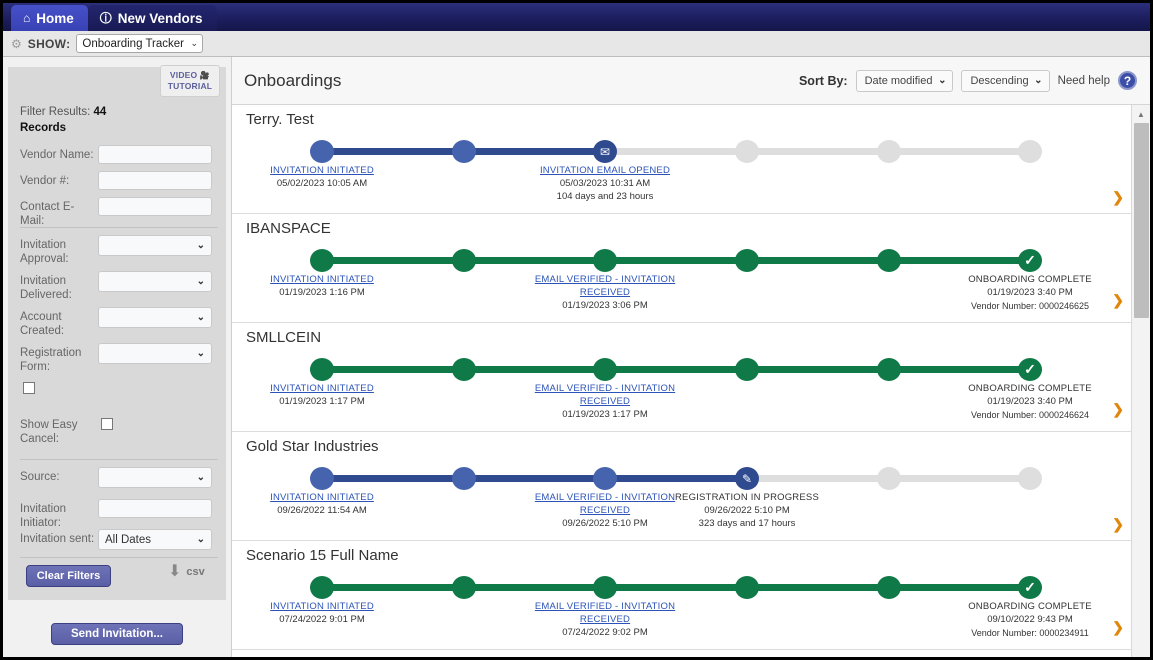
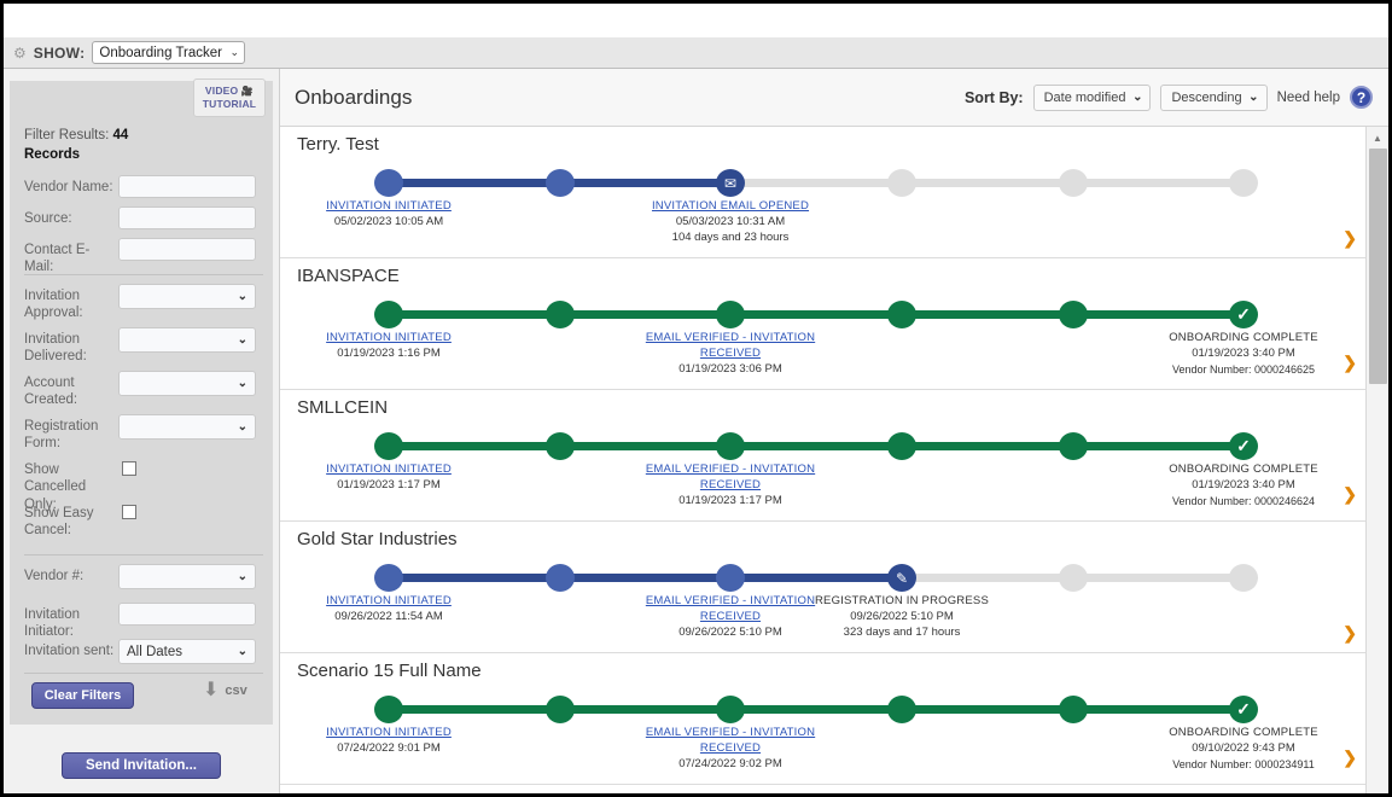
- ⌂
- Home
- ⓘ
- New Vendors
  ⚙
  SHOW:
  Onboarding Tracker
  ⌄
  VIDEO 🎥
  TUTORIAL
  Filter Results: 44
  Records
  Vendor Name:
- Vendor #:
+ Source:
  Contact E-Mail:
  Invitation Approval:
  ⌄
  Invitation Delivered:
  ⌄
  Account Created:
  ⌄
  Registration Form:
  ⌄
+ Show Cancelled Only:
  Show Easy Cancel:
- Source:
+ Vendor #:
  ⌄
  Invitation Initiator:
  Invitation sent:
  All Dates
  ⌄
  Clear Filters
  ⬇
  csv
  Send Invitation...
  Onboardings
  Sort By:
  Date modified
  ⌄
  Descending
  ⌄
  Need help
  ?
  Terry. Test
  ✉
  INVITATION INITIATED
  05/02/2023 10:05 AM
  INVITATION EMAIL OPENED
  05/03/2023 10:31 AM
  104 days and 23 hours
  ❯
  IBANSPACE
  ✓
  INVITATION INITIATED
  01/19/2023 1:16 PM
  EMAIL VERIFIED - INVITATION RECEIVED
  01/19/2023 3:06 PM
  ONBOARDING COMPLETE
  01/19/2023 3:40 PM
  Vendor Number: 0000246625
  ❯
  SMLLCEIN
  ✓
  INVITATION INITIATED
  01/19/2023 1:17 PM
  EMAIL VERIFIED - INVITATION RECEIVED
  01/19/2023 1:17 PM
  ONBOARDING COMPLETE
  01/19/2023 3:40 PM
  Vendor Number: 0000246624
  ❯
  Gold Star Industries
  ✎
  INVITATION INITIATED
  09/26/2022 11:54 AM
  EMAIL VERIFIED - INVITATION RECEIVED
  09/26/2022 5:10 PM
  REGISTRATION IN PROGRESS
  09/26/2022 5:10 PM
  323 days and 17 hours
  ❯
  Scenario 15 Full Name
  ✓
  INVITATION INITIATED
  07/24/2022 9:01 PM
  EMAIL VERIFIED - INVITATION RECEIVED
  07/24/2022 9:02 PM
  ONBOARDING COMPLETE
  09/10/2022 9:43 PM
  Vendor Number: 0000234911
  ❯
  ▲
